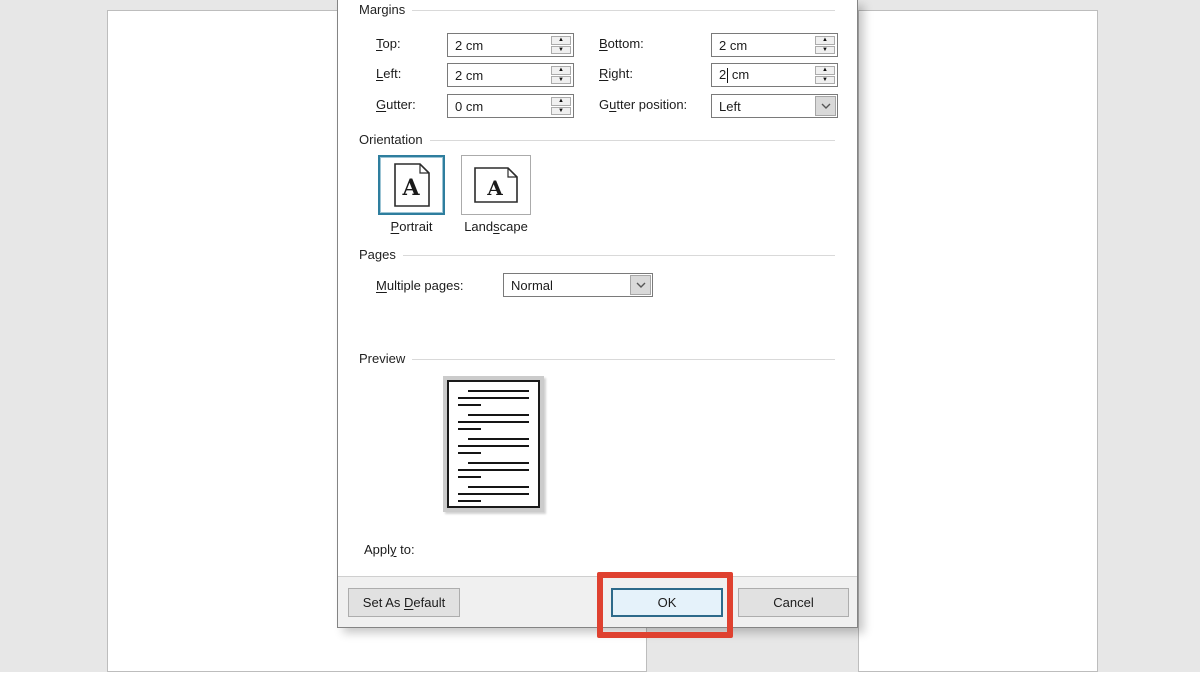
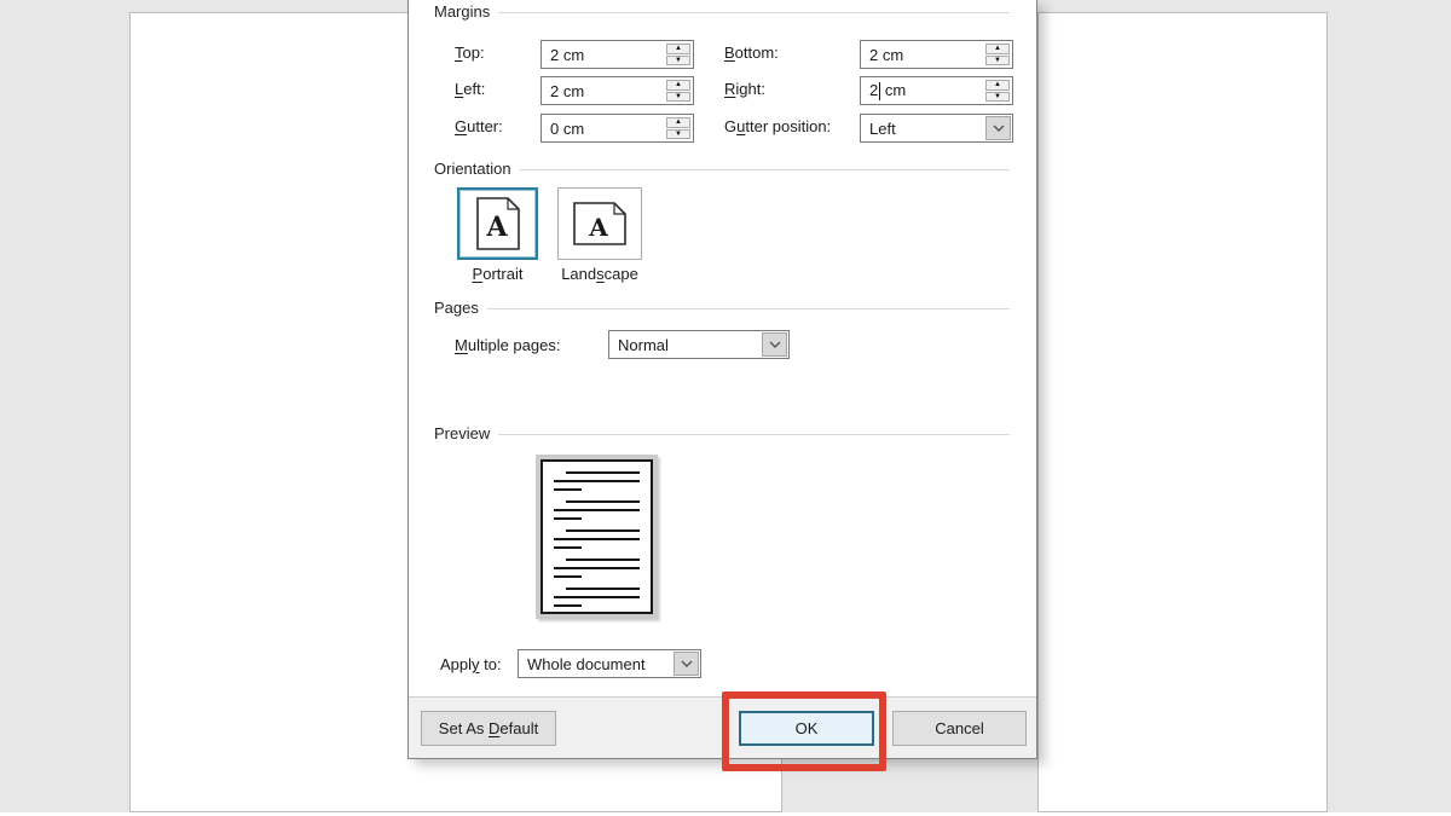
  Margins
  Top:
  2 cm
  Bottom:
  2 cm
  Left:
  2 cm
  Right:
  2 cm
  Gutter:
  0 cm
  Gutter position:
  Left
  Orientation
  A
  A
  Portrait
  Landscape
  Pages
  Multiple pages:
  Normal
  Preview
  Apply to:
+ Whole document
  Set As Default
  OK
  Cancel
